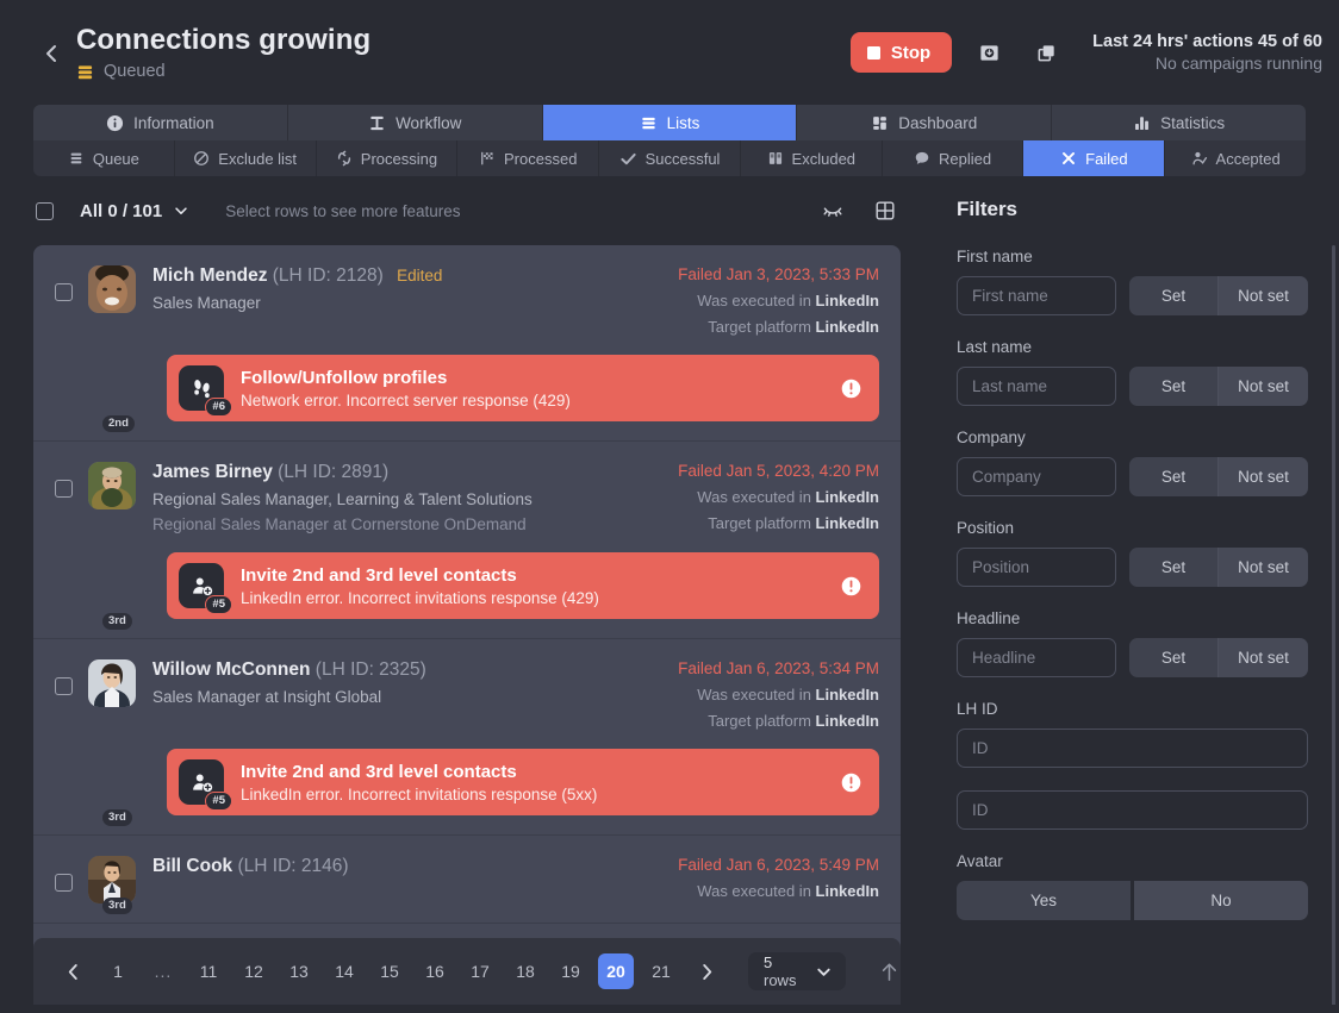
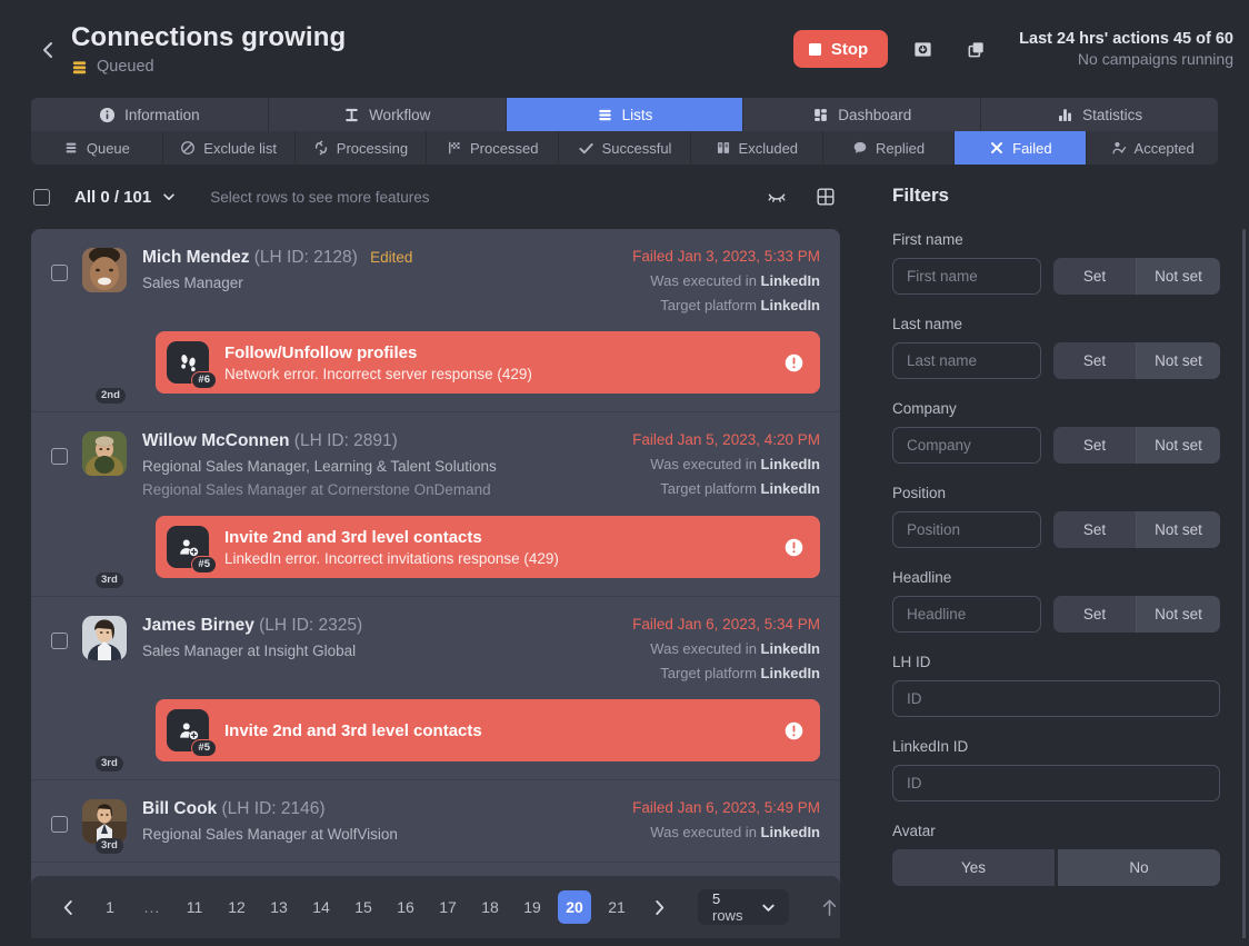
  Connections growing
  Queued
  Stop
  Last 24 hrs' actions 45 of 60
  No campaigns running
  Information
  Workflow
  Lists
  Dashboard
  Statistics
  Queue
  Exclude list
  Processing
  Processed
  Successful
  Excluded
  Replied
  Failed
  Accepted
  All 0 / 101
  Select rows to see more features
  2nd
  Mich Mendez (LH ID: 2128) Edited
  Sales Manager
  Failed Jan 3, 2023, 5:33 PM
  Was executed in LinkedIn
  Target platform LinkedIn
  #6
  Follow/Unfollow profiles
  Network error. Incorrect server response (429)
  3rd
- James Birney (LH ID: 2891)
+ Willow McConnen (LH ID: 2891)
  Regional Sales Manager, Learning & Talent Solutions
  Regional Sales Manager at Cornerstone OnDemand
  Failed Jan 5, 2023, 4:20 PM
  Was executed in LinkedIn
  Target platform LinkedIn
  #5
  Invite 2nd and 3rd level contacts
  LinkedIn error. Incorrect invitations response (429)
  3rd
- Willow McConnen (LH ID: 2325)
+ James Birney (LH ID: 2325)
  Sales Manager at Insight Global
  Failed Jan 6, 2023, 5:34 PM
  Was executed in LinkedIn
  Target platform LinkedIn
  #5
  Invite 2nd and 3rd level contacts
- LinkedIn error. Incorrect invitations response (5xx)
  3rd
  Bill Cook (LH ID: 2146)
+ Regional Sales Manager at WolfVision
  Failed Jan 6, 2023, 5:49 PM
  Was executed in LinkedIn
  1
  ...
  11
  12
  13
  14
  15
  16
  17
  18
  19
  20
  21
  5 rows
  Filters
  First name
  First name
  Set
  Not set
  Last name
  Last name
  Set
  Not set
  Company
  Company
  Set
  Not set
  Position
  Position
  Set
  Not set
  Headline
  Headline
  Set
  Not set
  LH ID
  ID
+ LinkedIn ID
  ID
  Avatar
  Yes
  No
